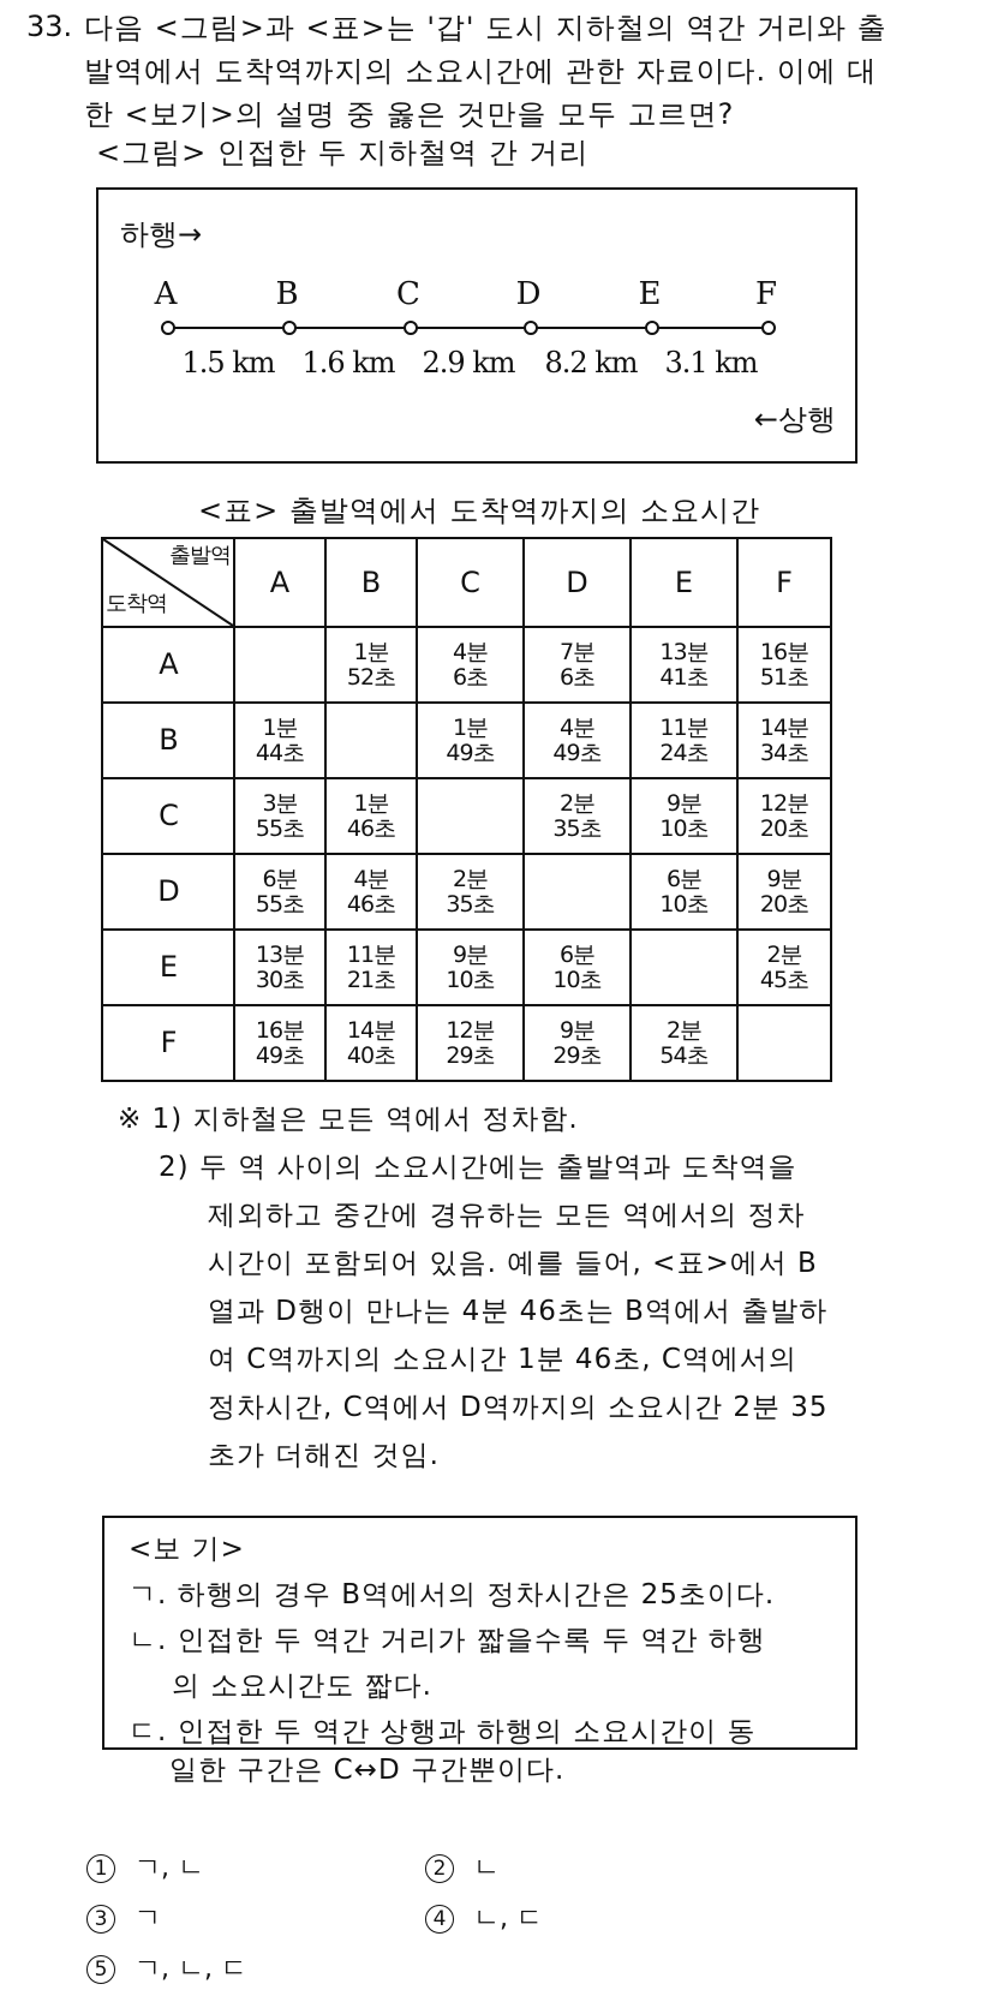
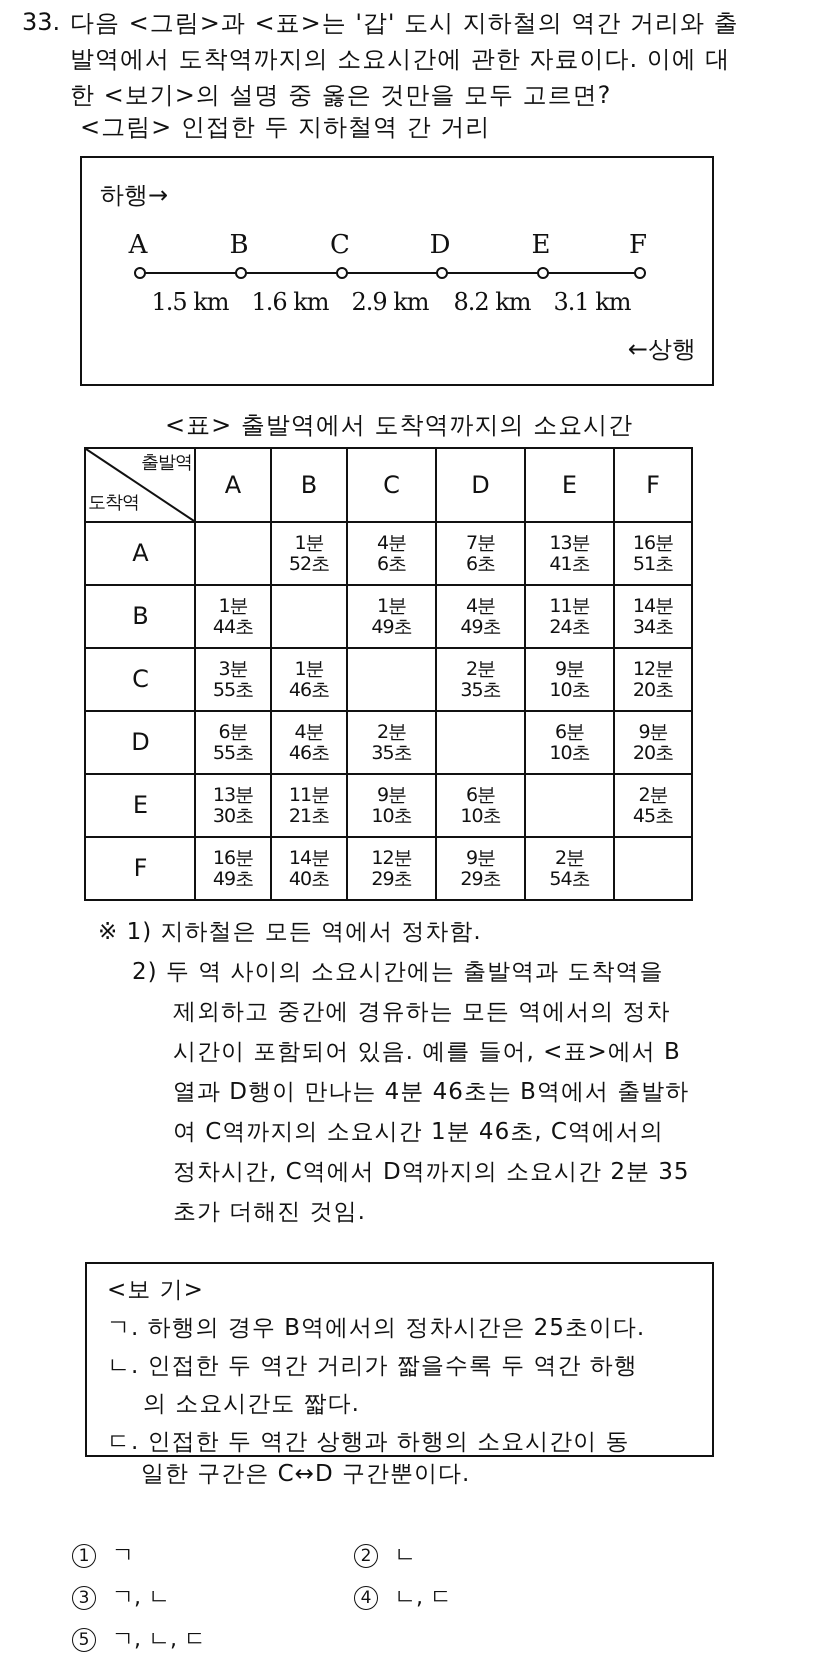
  33.
  다음 <그림>과 <표>는 '갑' 도시 지하철의 역간 거리와 출
  발역에서 도착역까지의 소요시간에 관한 자료이다. 이에 대
  한 <보기>의 설명 중 옳은 것만을 모두 고르면?
  <그림> 인접한 두 지하철역 간 거리
  하행→
  A
  B
  C
  D
  E
  F
  1.5 km
  1.6 km
  2.9 km
  8.2 km
  3.1 km
  ←상행
  <표> 출발역에서 도착역까지의 소요시간
  출발역 도착역	A	B	C	D	E	F
  A		1분52초	4분6초	7분6초	13분41초	16분51초
  B	1분44초		1분49초	4분49초	11분24초	14분34초
  C	3분55초	1분46초		2분35초	9분10초	12분20초
  D	6분55초	4분46초	2분35초		6분10초	9분20초
  E	13분30초	11분21초	9분10초	6분10초		2분45초
  F	16분49초	14분40초	12분29초	9분29초	2분54초
  ※ 1) 지하철은 모든 역에서 정차함.
  2) 두 역 사이의 소요시간에는 출발역과 도착역을
  제외하고 중간에 경유하는 모든 역에서의 정차
  시간이 포함되어 있음. 예를 들어, <표>에서 B
  열과 D행이 만나는 4분 46초는 B역에서 출발하
  여 C역까지의 소요시간 1분 46초, C역에서의
  정차시간, C역에서 D역까지의 소요시간 2분 35
  초가 더해진 것임.
  <보 기>
  ㄱ. 하행의 경우 B역에서의 정차시간은 25초이다.
  ㄴ. 인접한 두 역간 거리가 짧을수록 두 역간 하행
  의 소요시간도 짧다.
  ㄷ. 인접한 두 역간 상행과 하행의 소요시간이 동
  일한 구간은 C↔D 구간뿐이다.
- 1 ㄱ, ㄴ
+ 1 ㄱ
  2 ㄴ
- 3 ㄱ
+ 3 ㄱ, ㄴ
  4 ㄴ, ㄷ
  5 ㄱ, ㄴ, ㄷ
